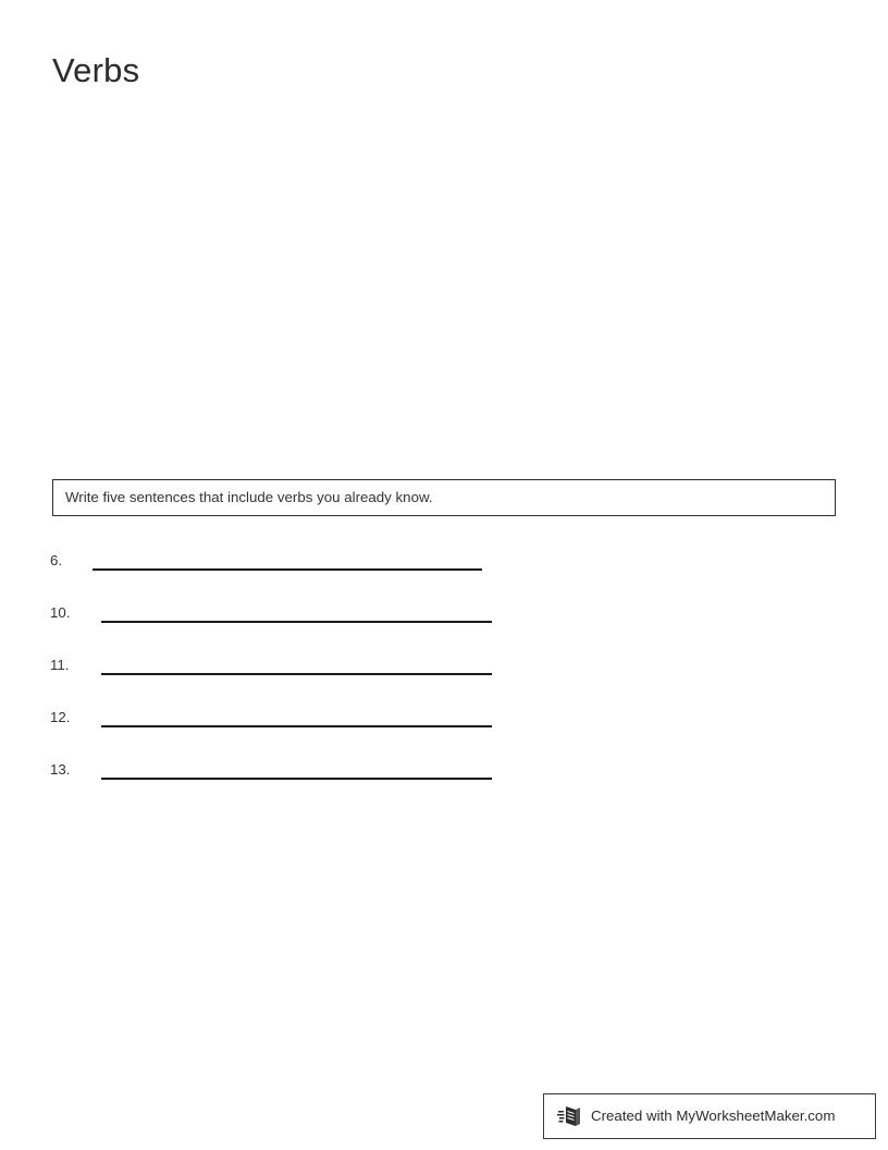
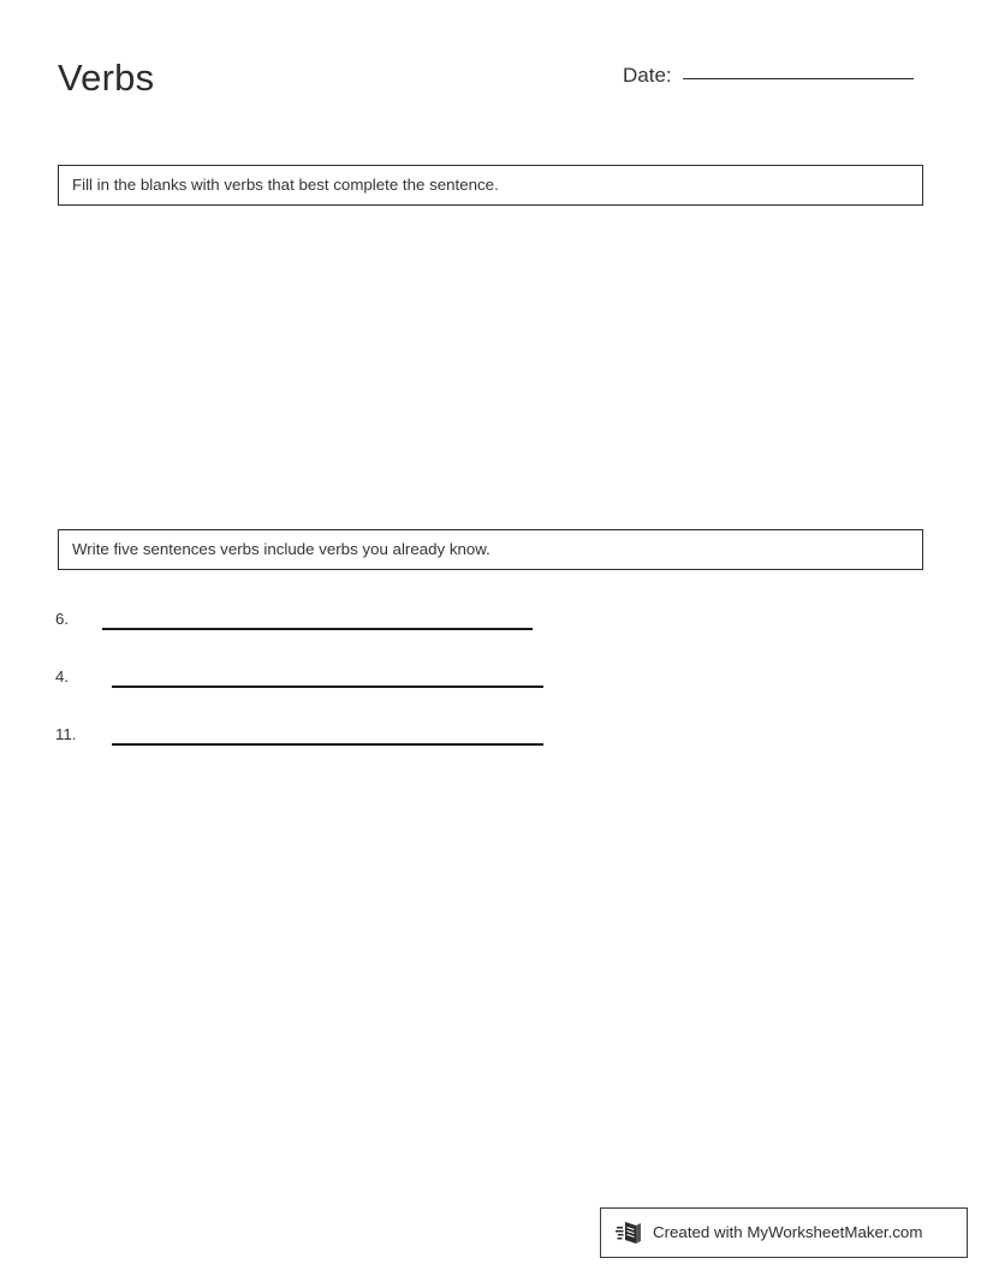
  Verbs
+ Date:
+ Fill in the blanks with verbs that best complete the sentence.
- Write five sentences that include verbs you already know.
+ Write five sentences verbs include verbs you already know.
  6.
- 10.
+ 4.
  11.
- 12.
- 13.
  Created with MyWorksheetMaker.com
